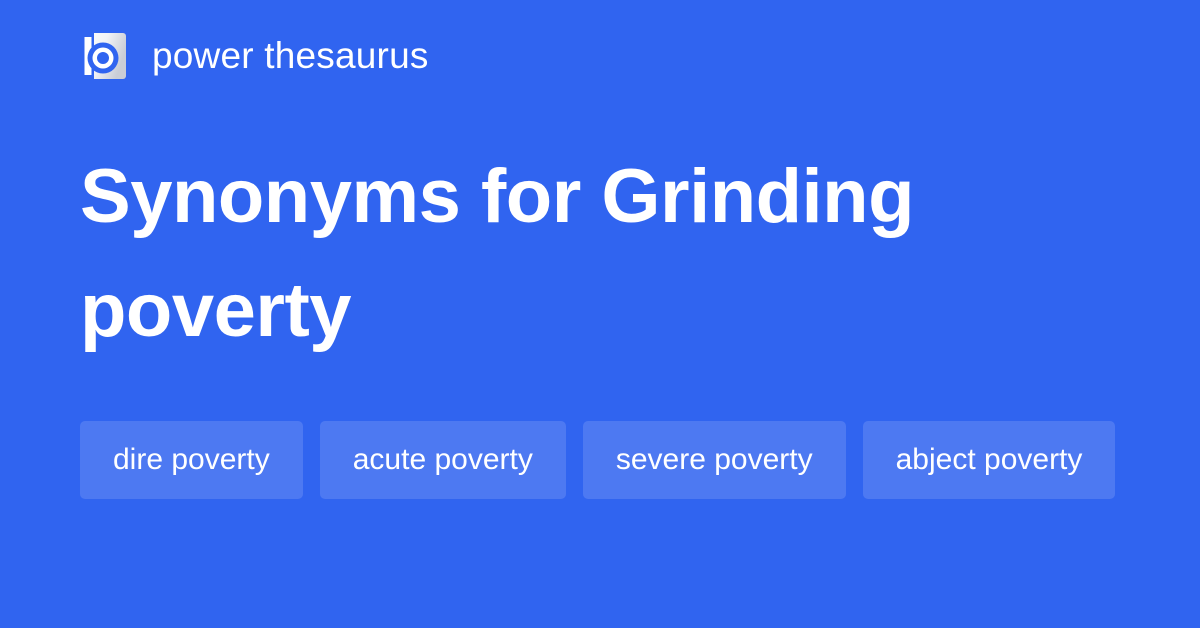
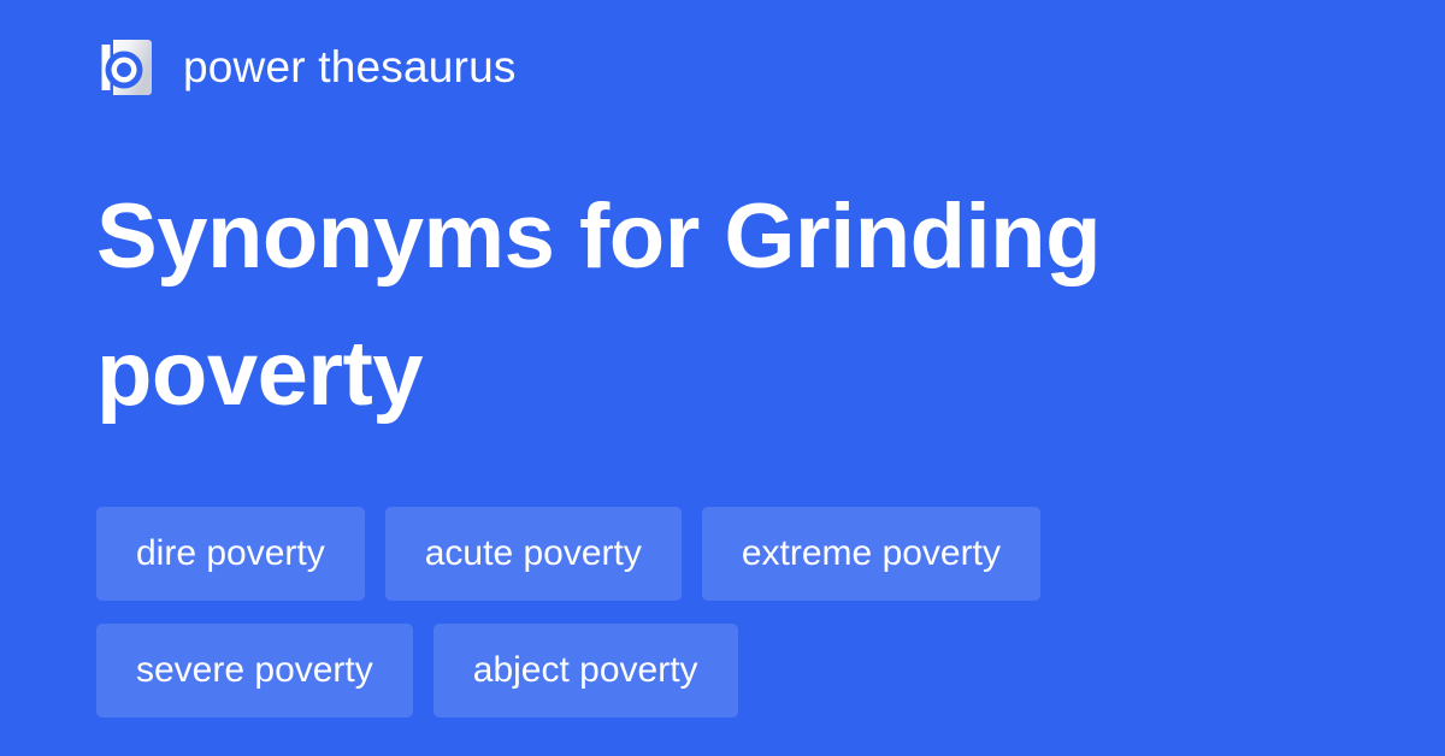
  power thesaurus
  Synonyms for Grinding poverty
  dire poverty
  acute poverty
+ extreme poverty
  severe poverty
  abject poverty
